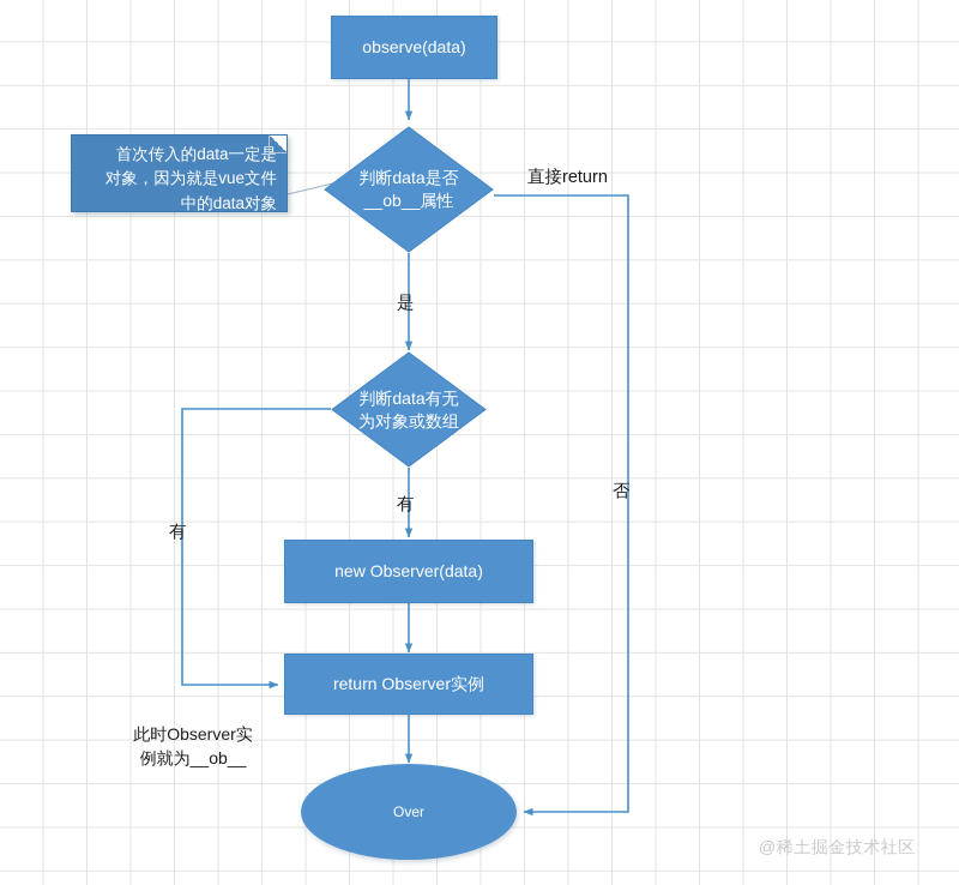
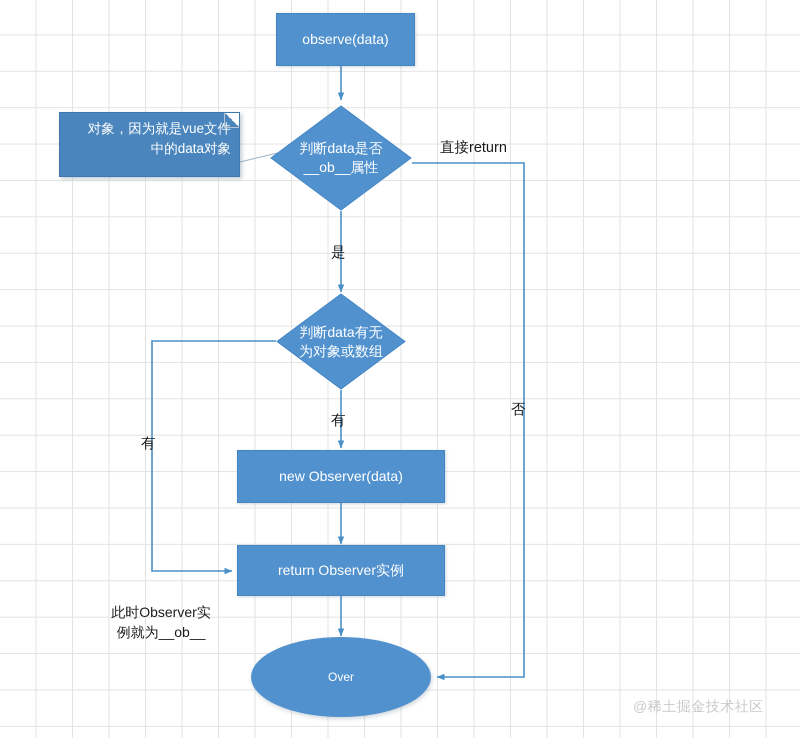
  observe(data)
  判断data是否
  __ob__属性
  判断data有无
  为对象或数组
  new Observer(data)
  return Observer实例
  Over
- 首次传入的data一定是
  对象，因为就是vue文件
  中的data对象
  直接return
  是
  有
  有
  否
  此时Observer实
  例就为__ob__
  @稀土掘金技术社区
